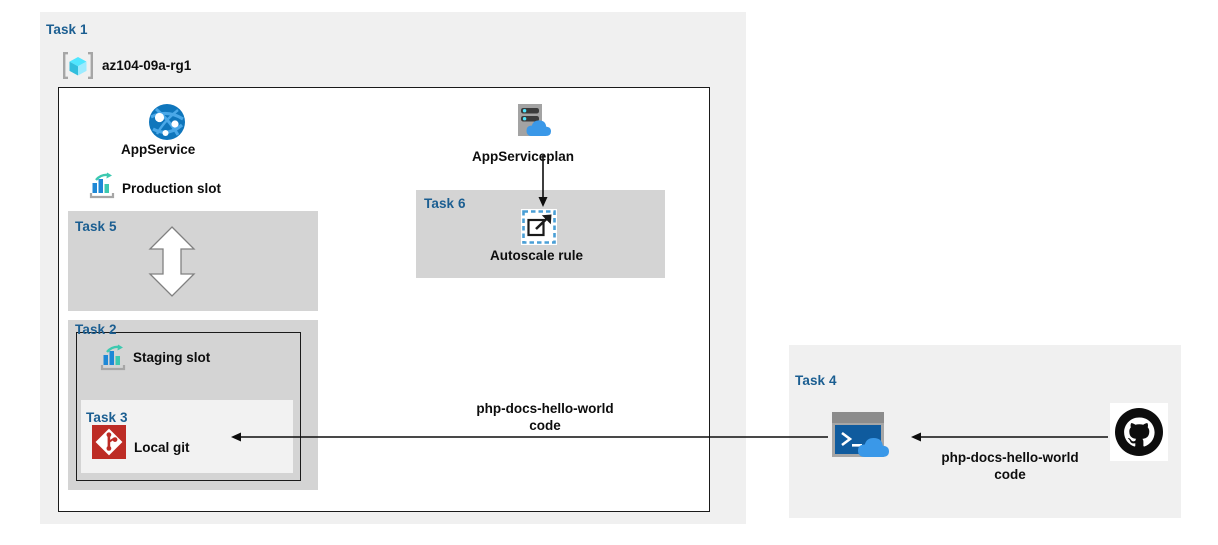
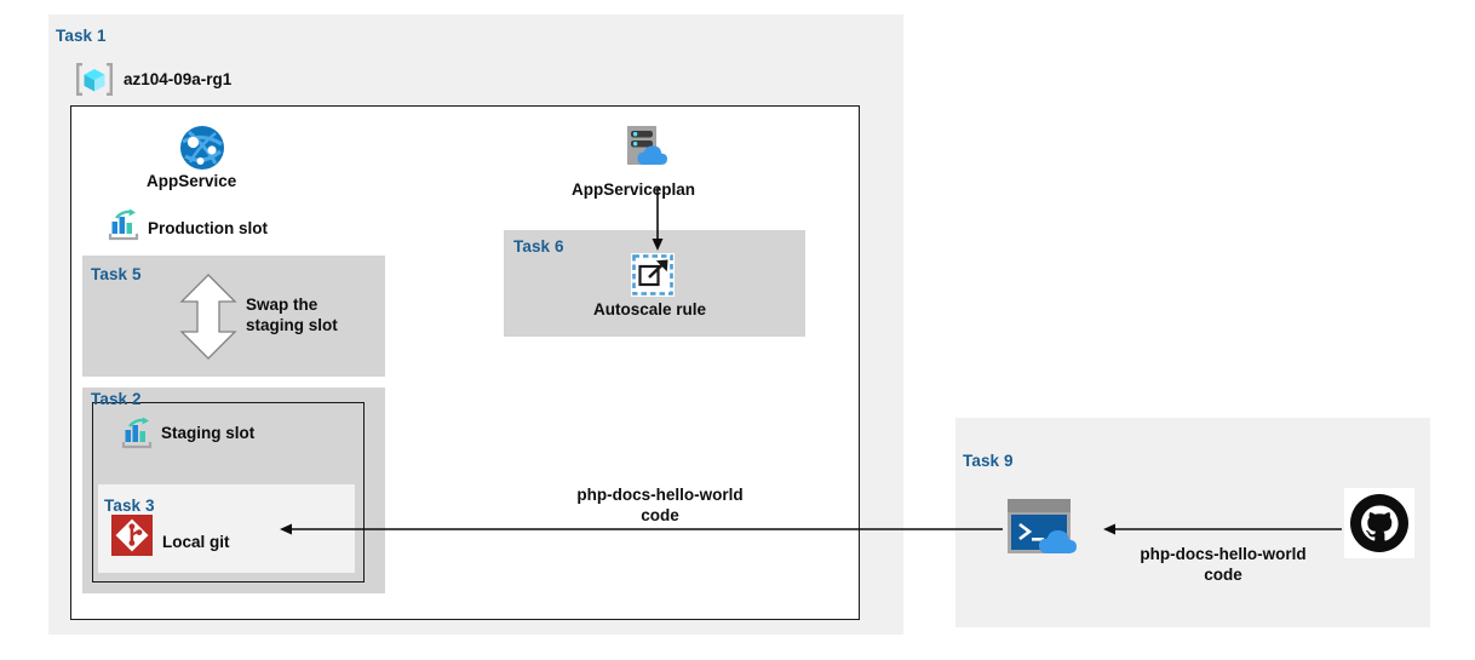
  Task 1
  Task 5
  Task 2
  Task 3
  Task 6
- Task 4
+ Task 9
  az104-09a-rg1
  AppService
  Production slot
+ Swap the staging slot
  Staging slot
  Local git
  AppServicplan
  Autoscale rule
  php-docs-hello-world code
  php-docs-hello-world code
